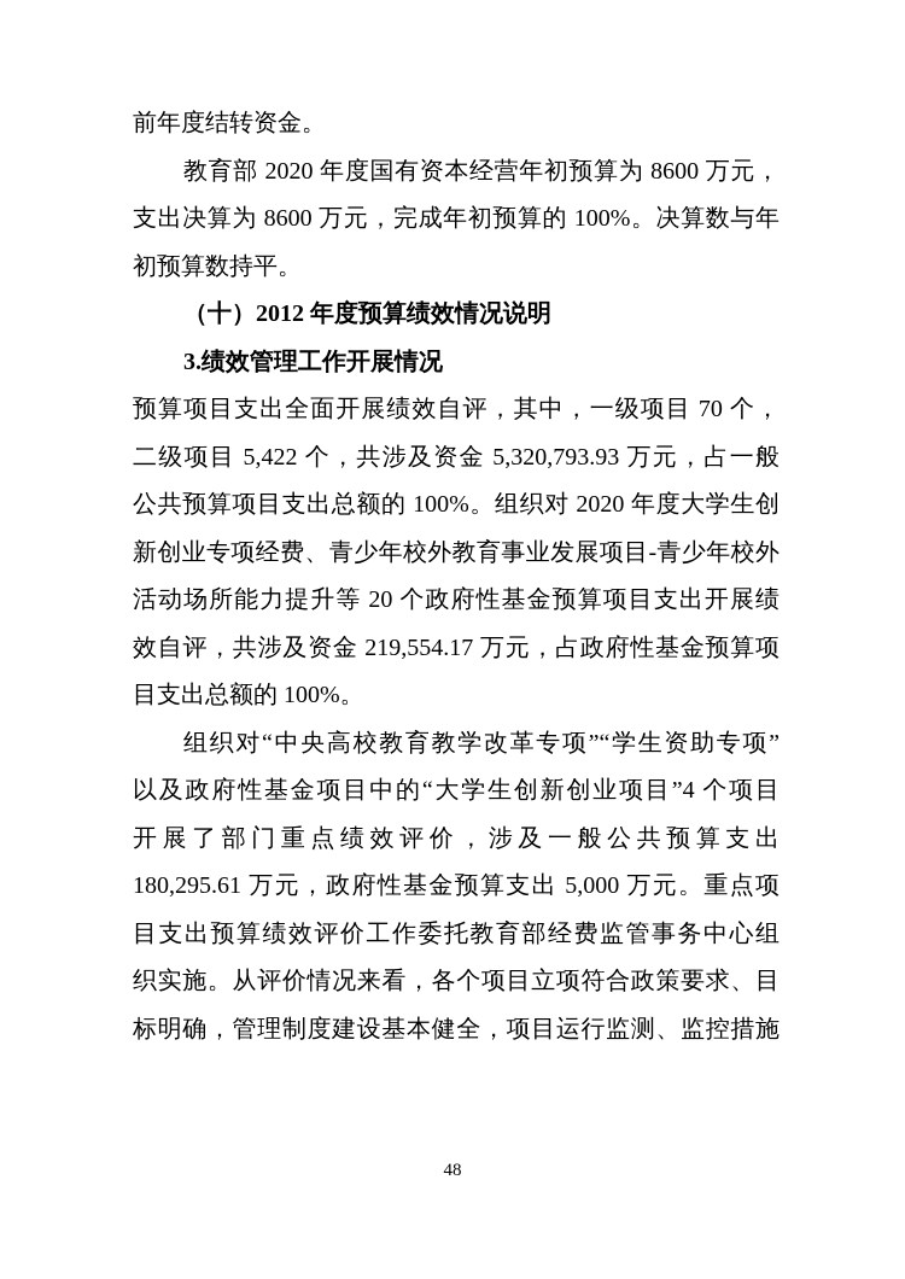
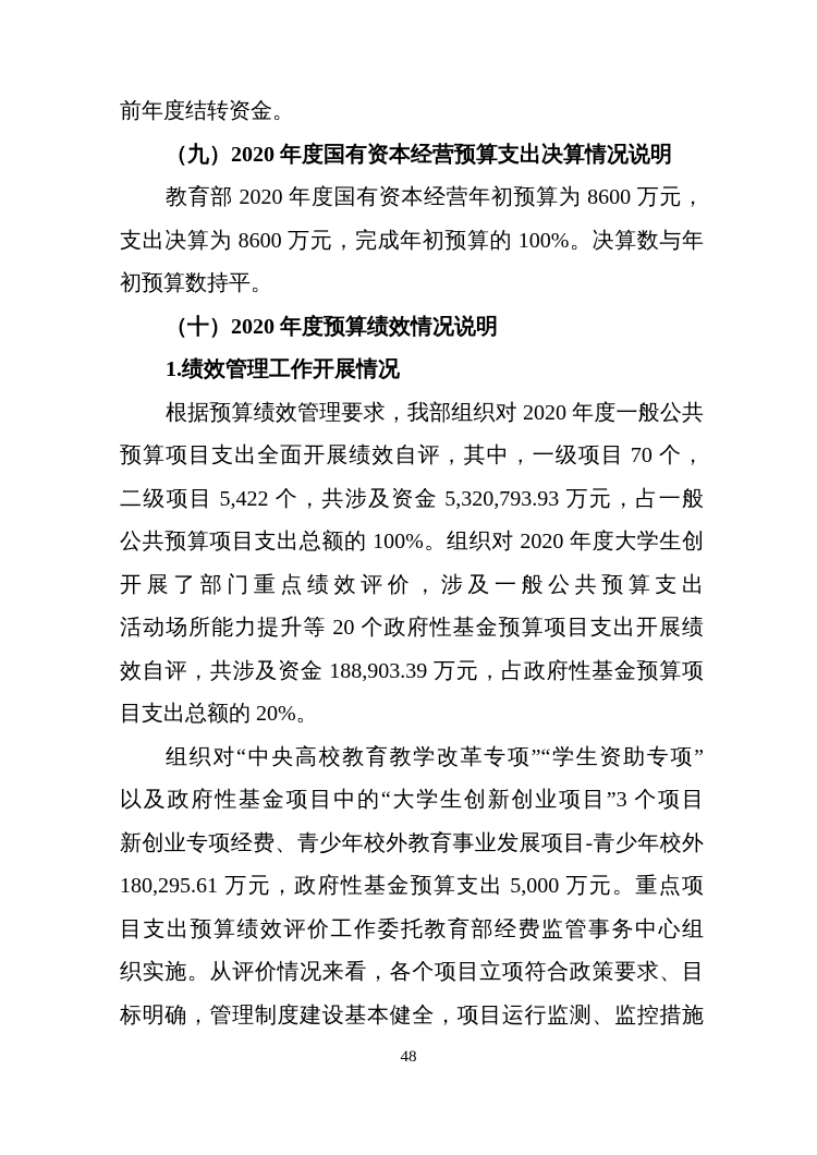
  前年度结转资金。
+ （九）2020 年度国有资本经营预算支出决算情况说明
  教育部 2020 年度国有资本经营年初预算为 8600 万元，
  支出决算为 8600 万元，完成年初预算的 100%。决算数与年
  初预算数持平。
- （十）2012 年度预算绩效情况说明
+ （十）2020 年度预算绩效情况说明
- 3.绩效管理工作开展情况
+ 1.绩效管理工作开展情况
+ 根据预算绩效管理要求，我部组织对 2020 年度一般公共
  预算项目支出全面开展绩效自评，其中，一级项目 70 个，
  二级项目 5,422 个，共涉及资金 5,320,793.93 万元，占一般
  公共预算项目支出总额的 100%。组织对 2020 年度大学生创
- 新创业专项经费、青少年校外教育事业发展项目-青少年校外
+ 开展了部门重点绩效评价，涉及一般公共预算支出
  活动场所能力提升等 20 个政府性基金预算项目支出开展绩
- 效自评，共涉及资金 219,554.17 万元，占政府性基金预算项
+ 效自评，共涉及资金 188,903.39 万元，占政府性基金预算项
- 目支出总额的 100%。
+ 目支出总额的 20%。
  组织对“中央高校教育教学改革专项”“学生资助专项”
- 以及政府性基金项目中的“大学生创新创业项目”4 个项目
+ 以及政府性基金项目中的“大学生创新创业项目”3 个项目
- 开展了部门重点绩效评价，涉及一般公共预算支出
+ 新创业专项经费、青少年校外教育事业发展项目-青少年校外
  180,295.61 万元，政府性基金预算支出 5,000 万元。重点项
  目支出预算绩效评价工作委托教育部经费监管事务中心组
  织实施。从评价情况来看，各个项目立项符合政策要求、目
  标明确，管理制度建设基本健全，项目运行监测、监控措施
  48
